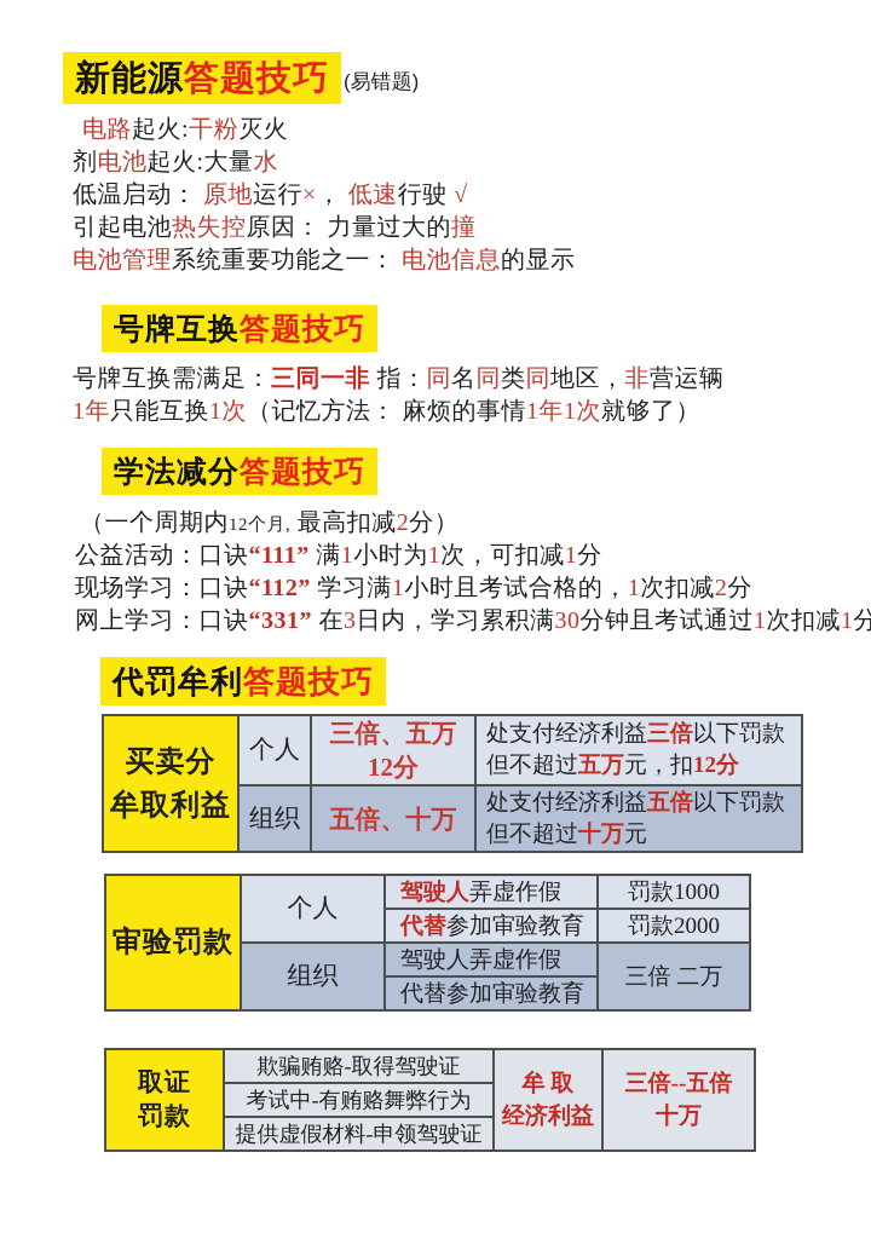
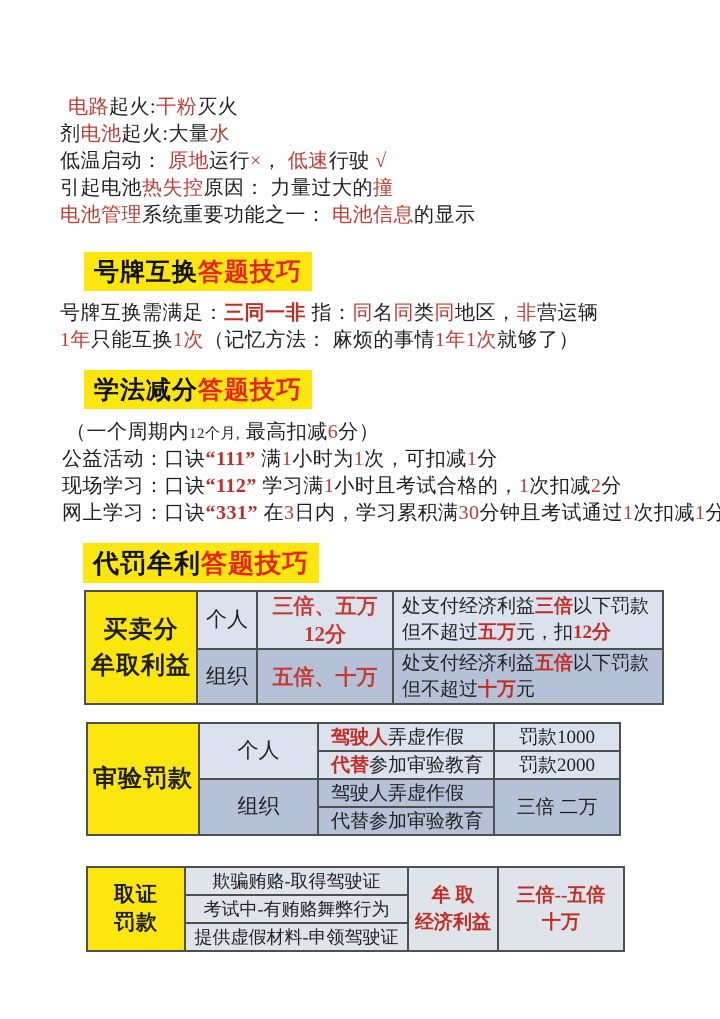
- 新能源答题技巧
- (易错题)
  电路起火:干粉灭火
  剂电池起火:大量水
  低温启动： 原地运行×， 低速行驶 √
  引起电池热失控原因： 力量过大的撞
  电池管理系统重要功能之一： 电池信息的显示
  号牌互换答题技巧
  号牌互换需满足：三同一非 指：同名同类同地区，非营运辆
  1年只能互换1次（记忆方法： 麻烦的事情1年1次就够了）
  学法减分答题技巧
- （一个周期内12个月, 最高扣减2分）
+ （一个周期内12个月, 最高扣减6分）
  公益活动：口诀“111” 满1小时为1次，可扣减1分
  现场学习：口诀“112” 学习满1小时且考试合格的，1次扣减2分
  网上学习：口诀“331” 在3日内，学习累积满30分钟且考试通过1次扣减1分
  代罚牟利答题技巧
  买卖分牟取利益	个人	三倍、五万12分	处支付经济利益三倍以下罚款但不超过五万元，扣12分
  组织	五倍、十万	处支付经济利益五倍以下罚款但不超过十万元
  审验罚款	个人	驾驶人弄虚作假	罚款1000
  代替参加审验教育	罚款2000
  组织	驾驶人弄虚作假	三倍 二万
  代替参加审验教育
  取证罚款	欺骗贿赂-取得驾驶证	牟 取经济利益	三倍--五倍十万
  考试中-有贿赂舞弊行为
  提供虚假材料-申领驾驶证
